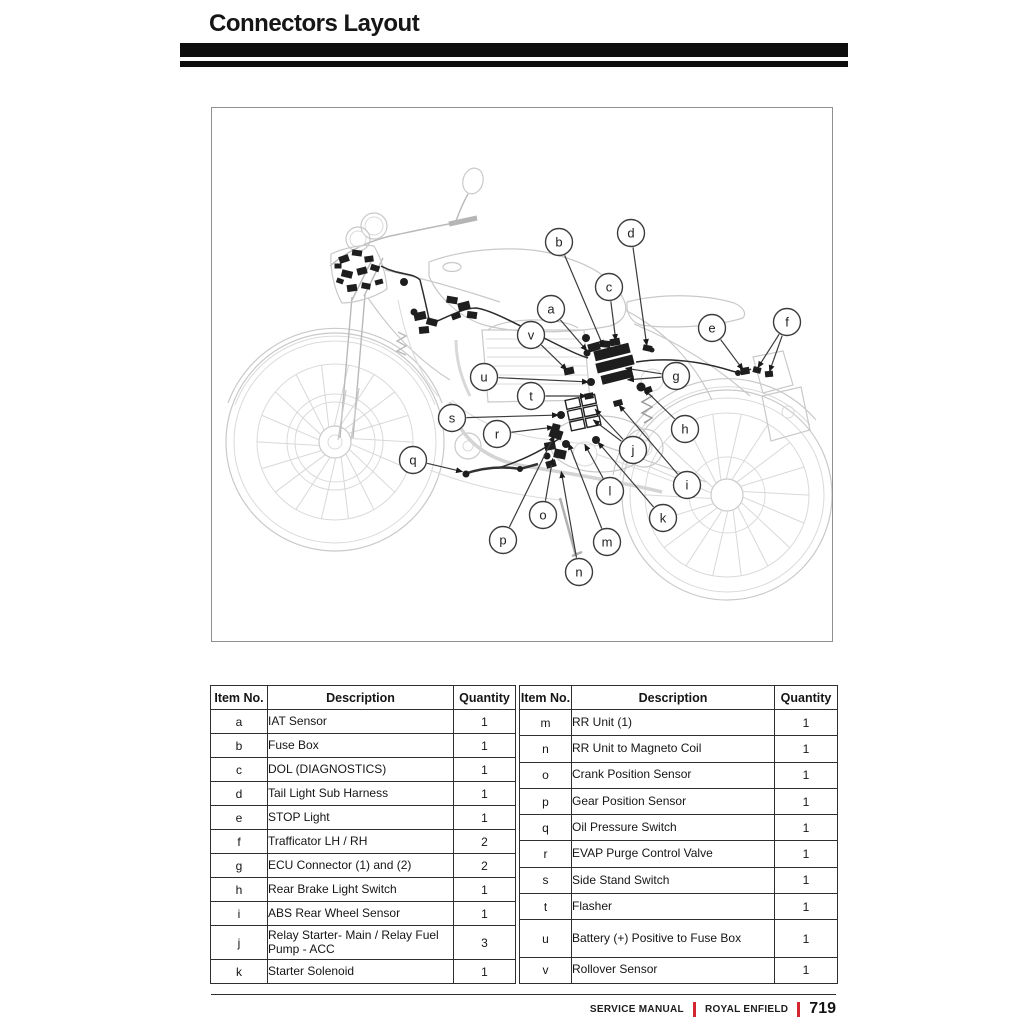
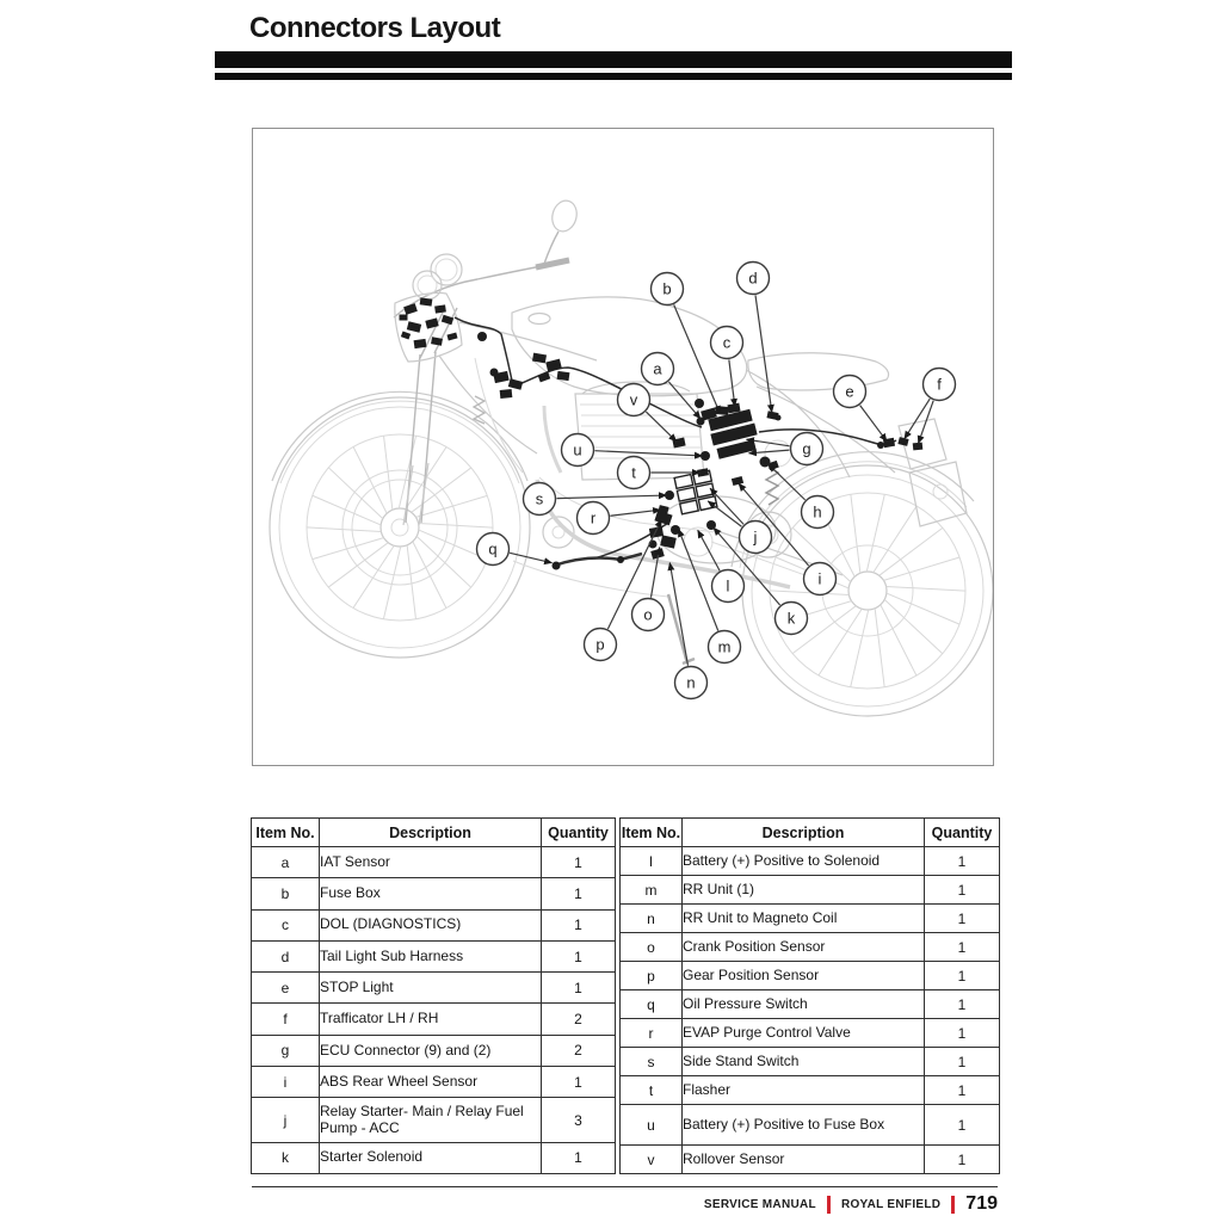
  Connectors Layout
  a
  b
  c
  d
  e
  f
  g
  h
  i
  j
  k
  l
  m
  n
  o
  p
  q
  r
  s
  t
  u
  v
  Item No.	Description	Quantity
  a	IAT Sensor	1
  b	Fuse Box	1
  c	DOL (DIAGNOSTICS)	1
  d	Tail Light Sub Harness	1
  e	STOP Light	1
  f	Trafficator LH / RH	2
- g	ECU Connector (1) and (2)	2
+ g	ECU Connector (9) and (2)	2
- h	Rear Brake Light Switch	1
  i	ABS Rear Wheel Sensor	1
  j	Relay Starter- Main / Relay Fuel Pump - ACC	3
  k	Starter Solenoid	1
  Item No.	Description	Quantity
+ l	Battery (+) Positive to Solenoid	1
  m	RR Unit (1)	1
  n	RR Unit to Magneto Coil	1
  o	Crank Position Sensor	1
  p	Gear Position Sensor	1
  q	Oil Pressure Switch	1
  r	EVAP Purge Control Valve	1
  s	Side Stand Switch	1
  t	Flasher	1
  u	Battery (+) Positive to Fuse Box	1
  v	Rollover Sensor	1
  SERVICE MANUAL
  ROYAL ENFIELD
  719
